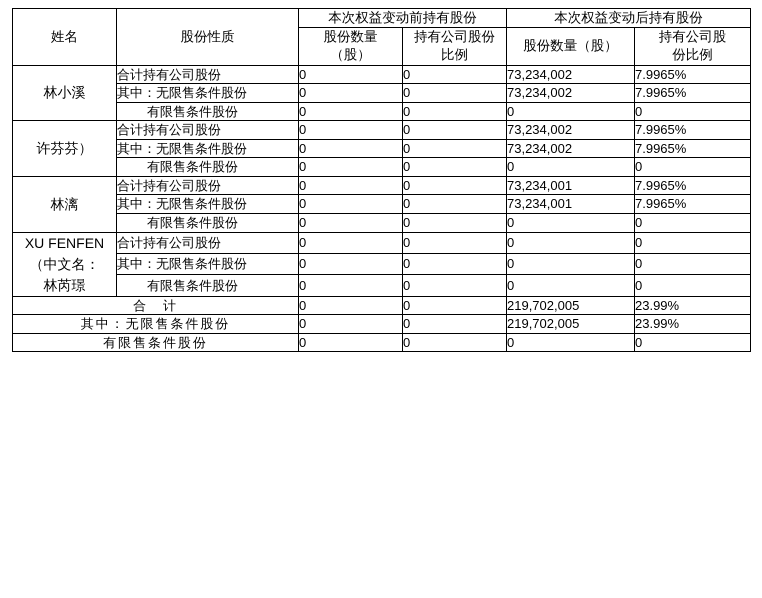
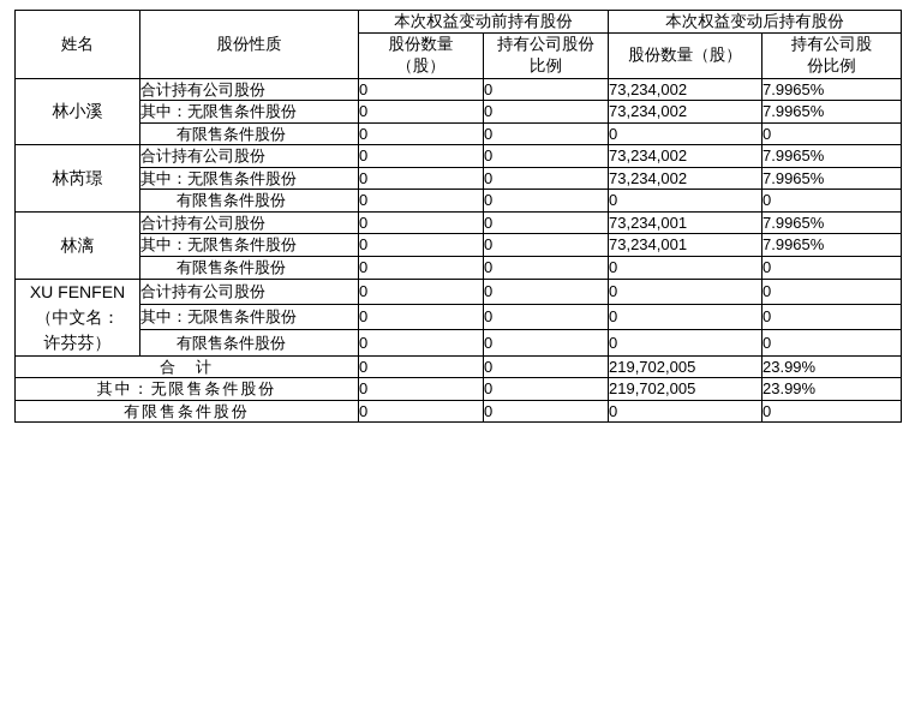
  姓名	股份性质	本次权益变动前持有股份	本次权益变动后持有股份
  股份数量（股）	持有公司股份比例	股份数量（股）	持有公司股份比例
  林小溪	合计持有公司股份	0	0	73,234,002	7.9965%
  其中：无限售条件股份	0	0	73,234,002	7.9965%
  有限售条件股份	0	0	0	0
- 许芬芬）	合计持有公司股份	0	0	73,234,002	7.9965%
+ 林芮璟	合计持有公司股份	0	0	73,234,002	7.9965%
  其中：无限售条件股份	0	0	73,234,002	7.9965%
  有限售条件股份	0	0	0	0
  林漓	合计持有公司股份	0	0	73,234,001	7.9965%
  其中：无限售条件股份	0	0	73,234,001	7.9965%
  有限售条件股份	0	0	0	0
- XU FENFEN（中文名：林芮璟	合计持有公司股份	0	0	0	0
+ XU FENFEN（中文名：许芬芬）	合计持有公司股份	0	0	0	0
  其中：无限售条件股份	0	0	0	0
  有限售条件股份	0	0	0	0
  合 计	0	0	219,702,005	23.99%
  其中：无限售条件股份	0	0	219,702,005	23.99%
  有限售条件股份	0	0	0	0
